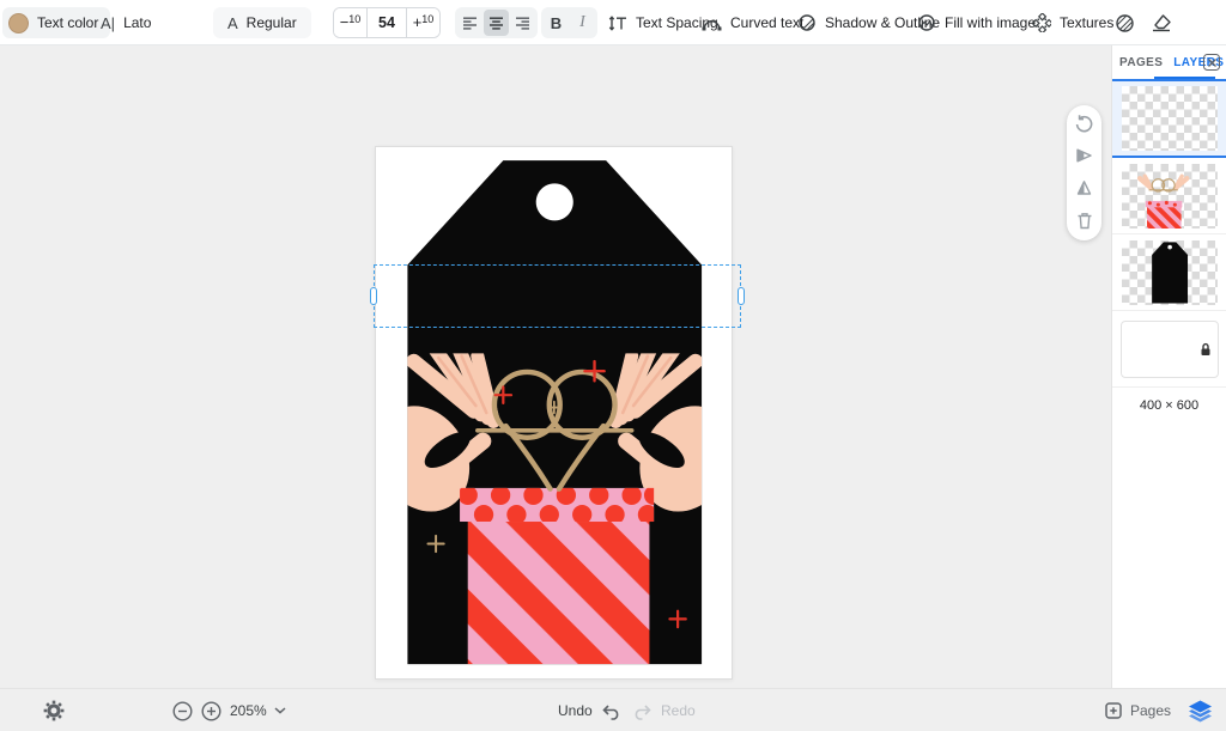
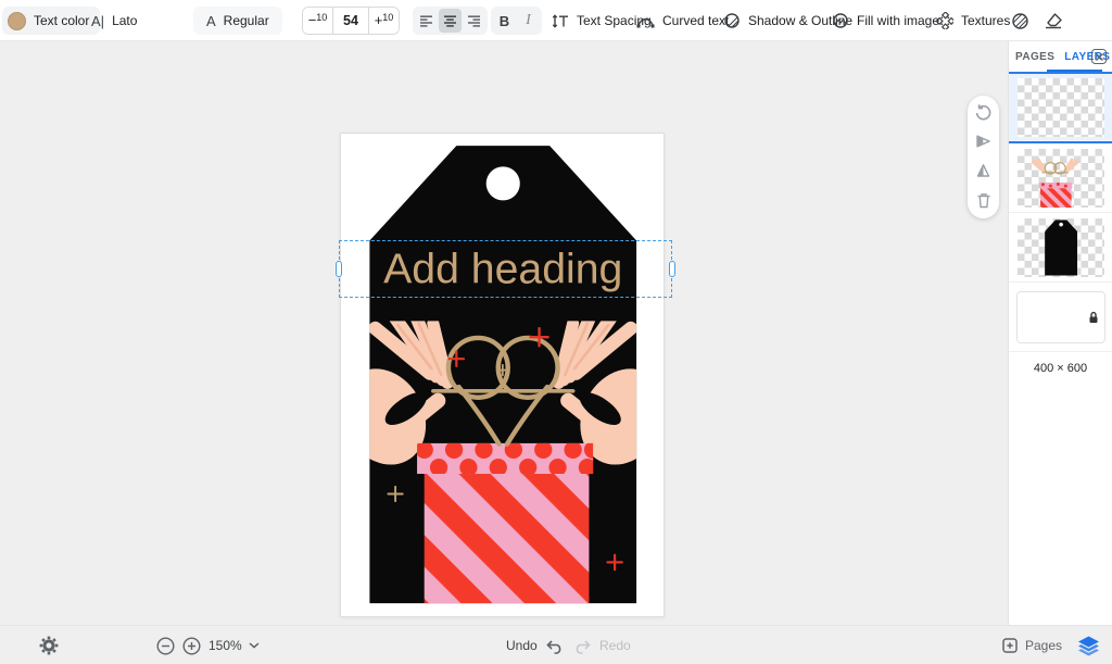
  Text color
  A|
  Lato
  A
  Regular
  −
  10
  54
  +
  10
  B
  I
  Text Spacig
  Curved text
  Shadow & Outie
  Fill with image
  Textures
+ Add heading
  PAGES
  LAYES
  400 × 600
- 205%
+ 150%
  Undo
  Redo
  Pages
